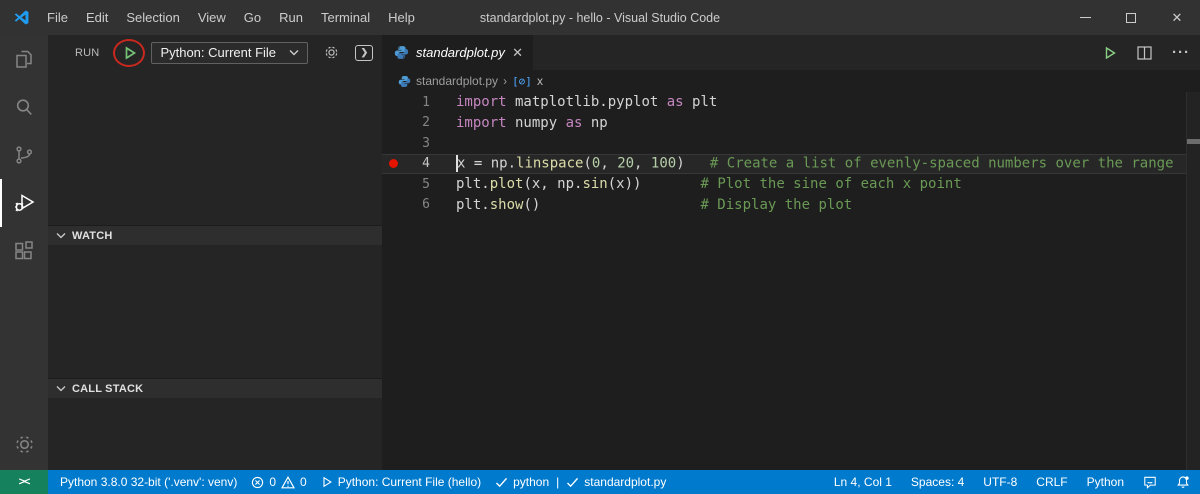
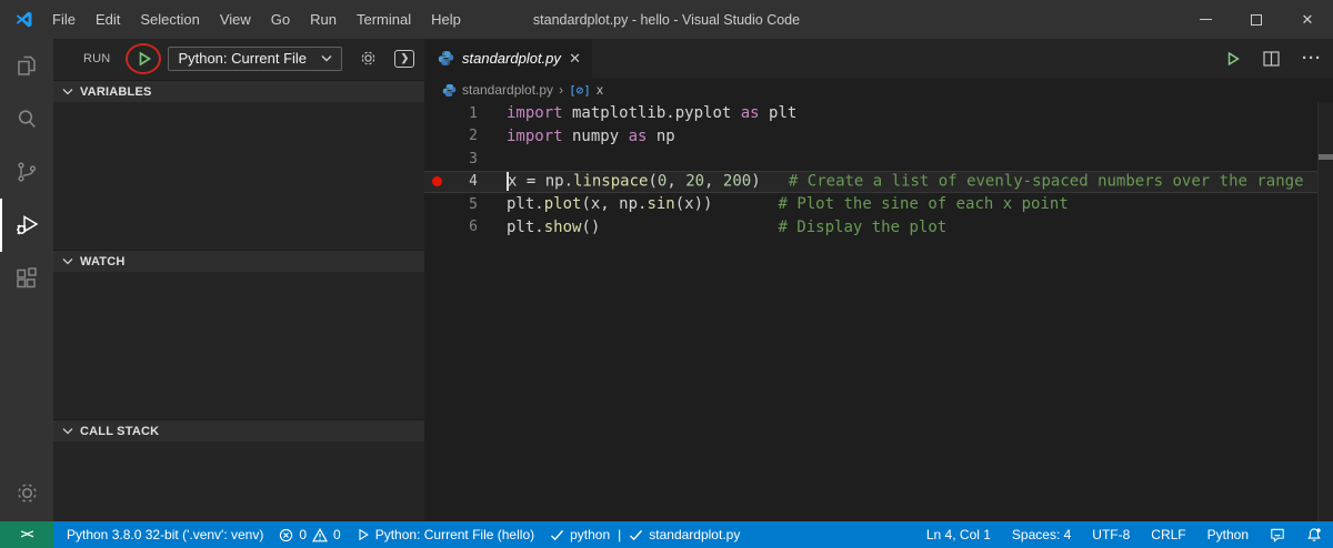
  File
  Edit
  Selection
  View
  Go
  Run
  Terminal
  Help
  standardplot.py - hello - Visual Studio Code
  ✕
  RUN
  Python: Current File
  ❯
+ VARIABLES
  WATCH
  CALL STACK
  standardplot.py
  ✕
  ···
  standardplot.py
  ›
  [⊘]
  x
  1
  import matplotlib.pyplot as plt
  2
  import numpy as np
  3
  4
- x = np.linspace(0, 20, 100) # Create a list of evenly-spaced numbers over the range
+ x = np.linspace(0, 20, 200) # Create a list of evenly-spaced numbers over the range
  5
  plt.plot(x, np.sin(x)) # Plot the sine of each x point
  6
  plt.show() # Display the plot
  ><
  Python 3.8.0 32-bit ('.venv': venv)
  0
  0
  Python: Current File (hello)
  python
  |
  standardplot.py
  Ln 4, Col 1
  Spaces: 4
  UTF-8
  CRLF
  Python
